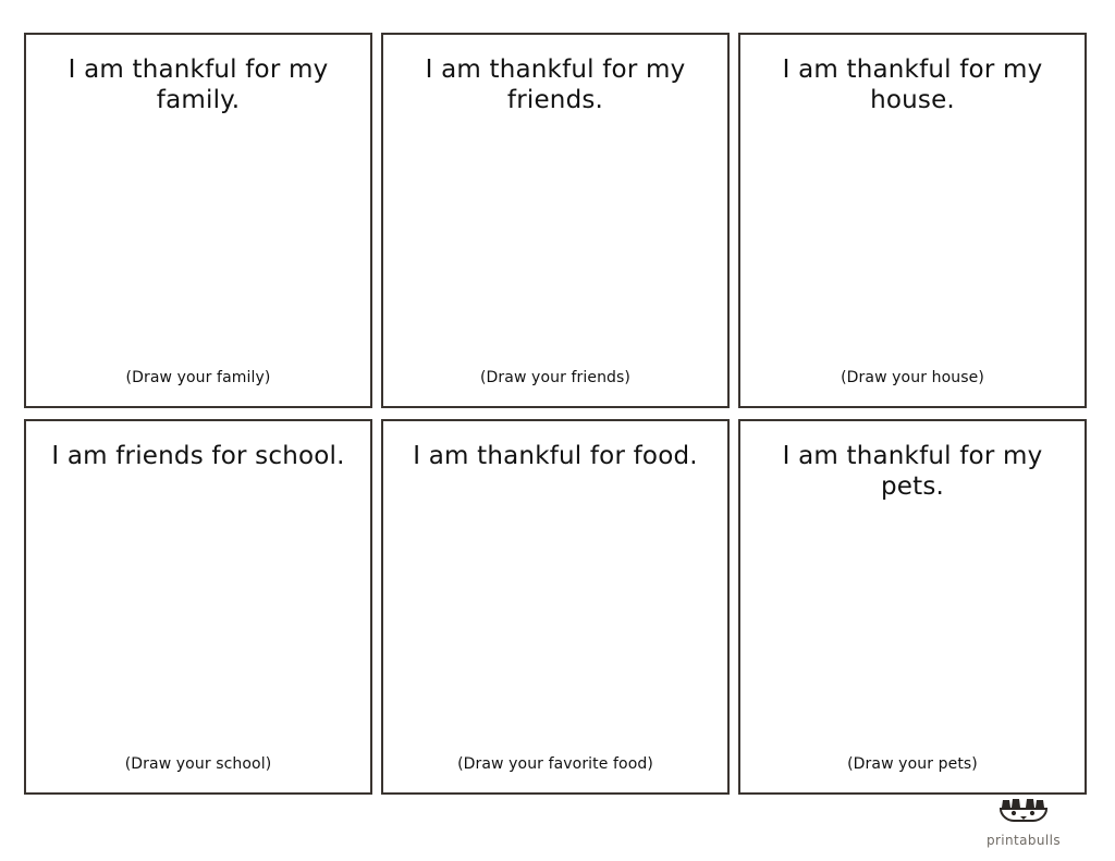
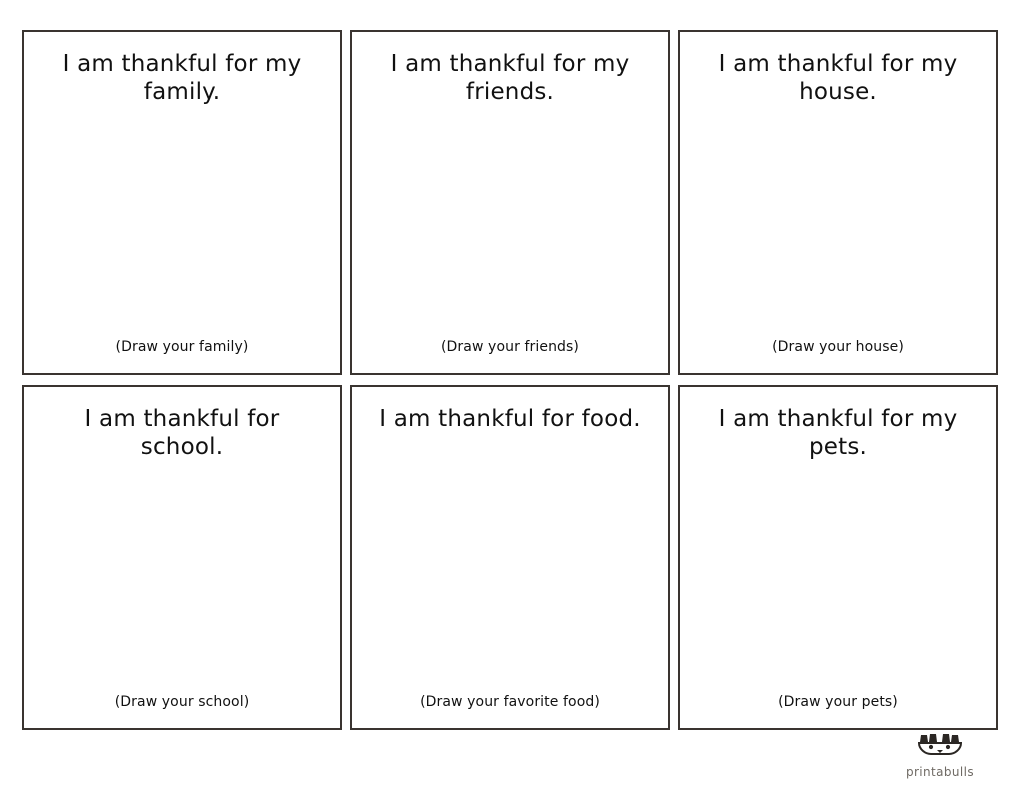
  I am thankful for my family.
  (Draw your family)
  I am thankful for my friends.
  (Draw your friends)
  I am thankful for my house.
  (Draw your house)
- I am friends for school.
+ I am thankful for school.
  (Draw your school)
  I am thankful for food.
  (Draw your favorite food)
  I am thankful for my pets.
  (Draw your pets)
  printabulls
